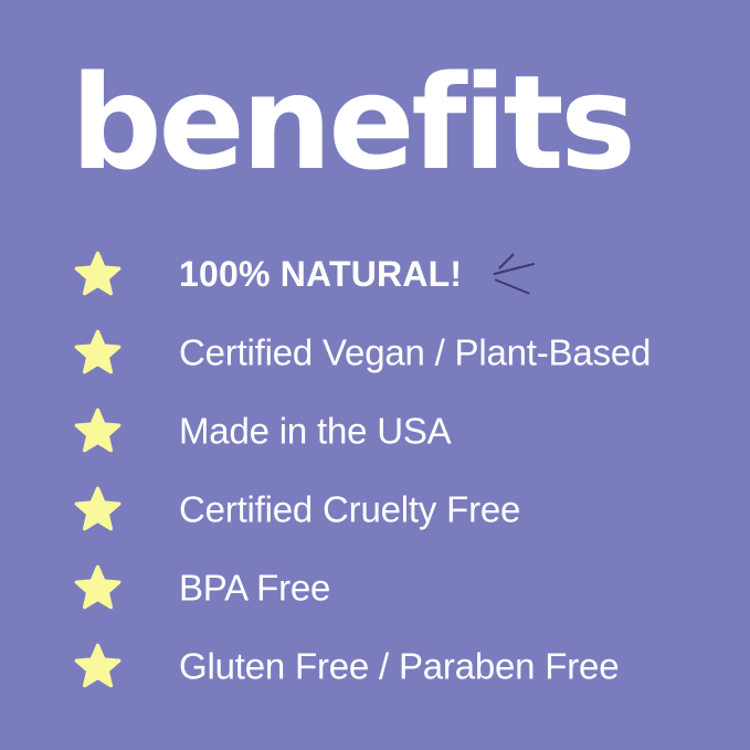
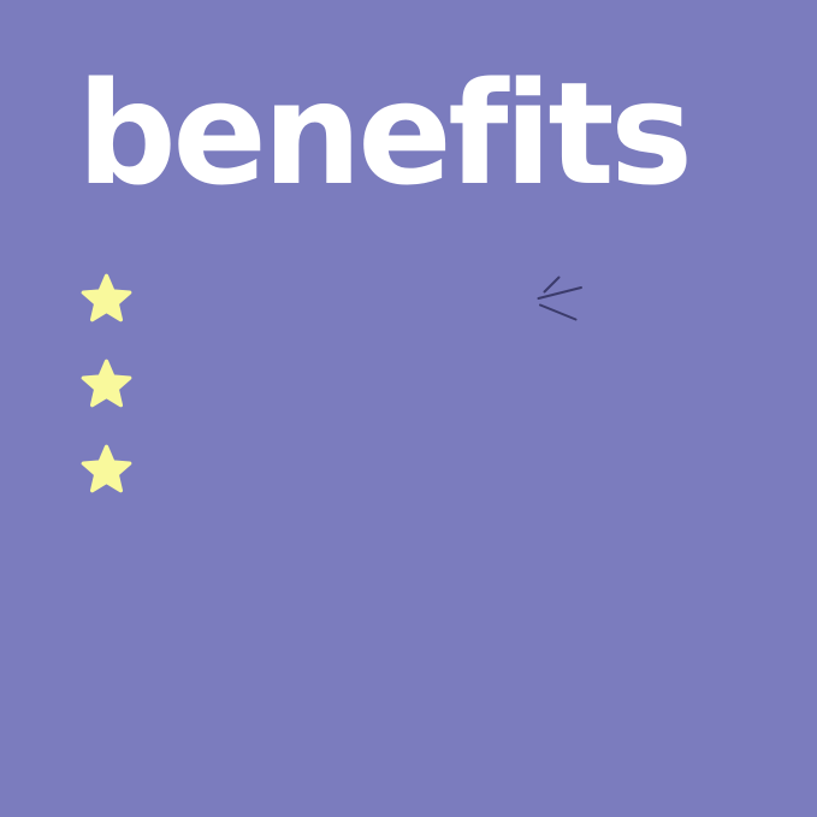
  benefits
- 100% NATURAL!
- Certified Vegan / Plant-Based
- Made in the USA
- Certified Cruelty Free
- BPA Free
- Gluten Free / Paraben Free
